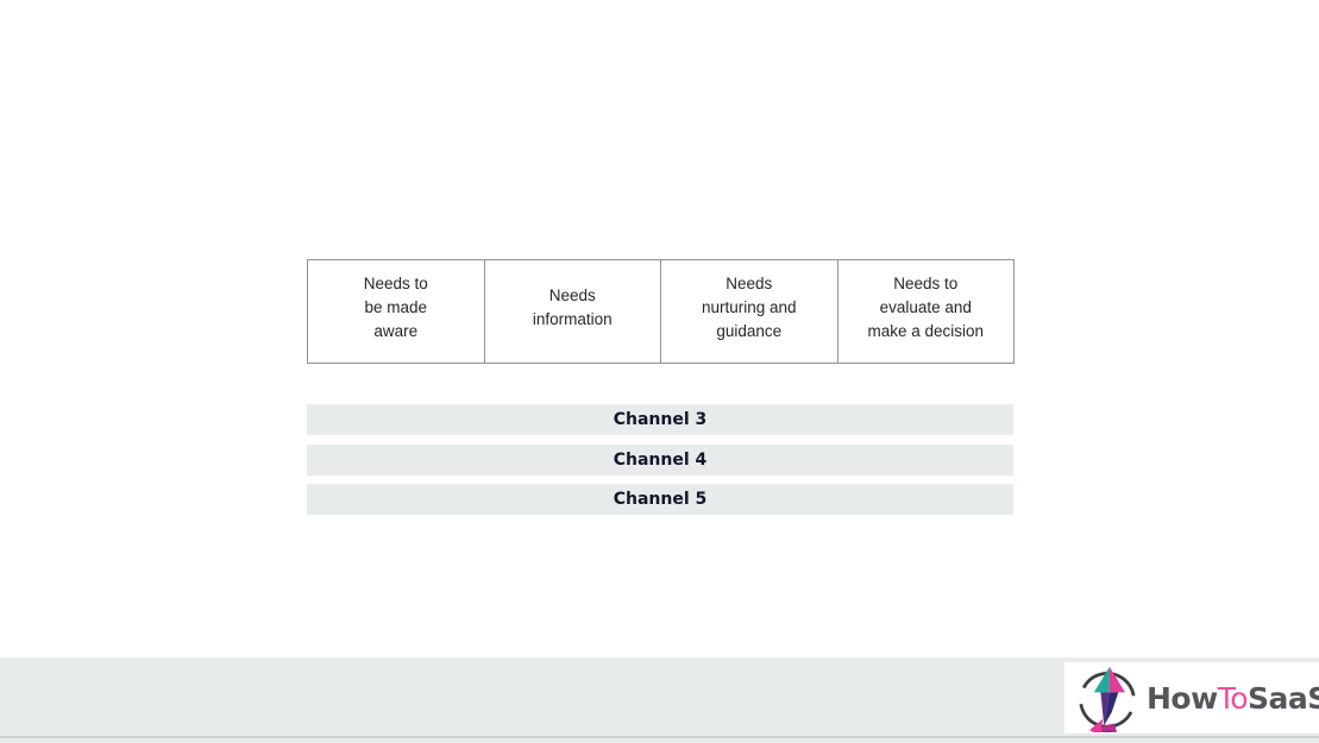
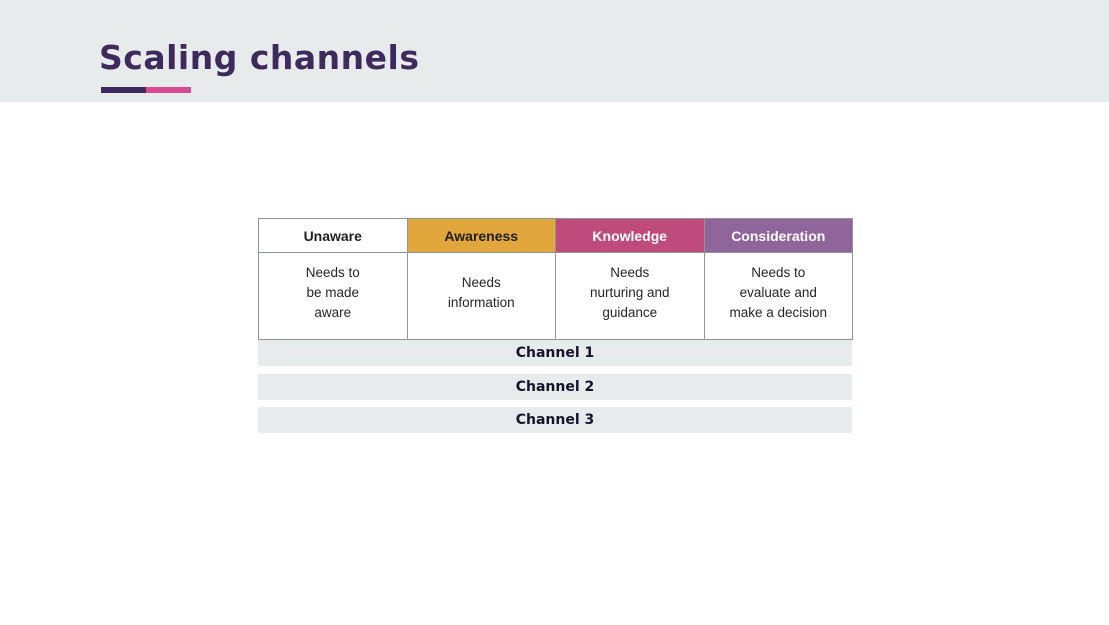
+ Scaling channels
+ Unaware
+ Awareness
+ Knowledge
+ Consideration
  Needs to
  be made
  aware
  Needs
  information
  Needs
  nurturing and
  guidance
  Needs to
  evaluate and
  make a decision
+ Channel 1
+ Channel 2
  Channel 3
- Channel 4
- Channel 5
- HowToSaaS
